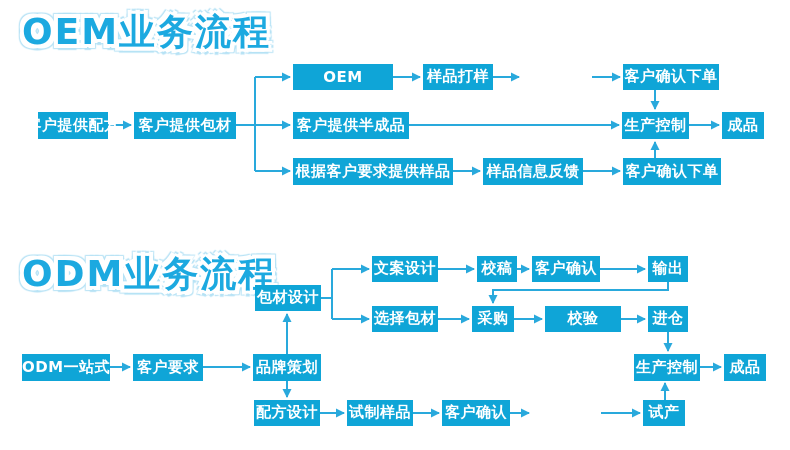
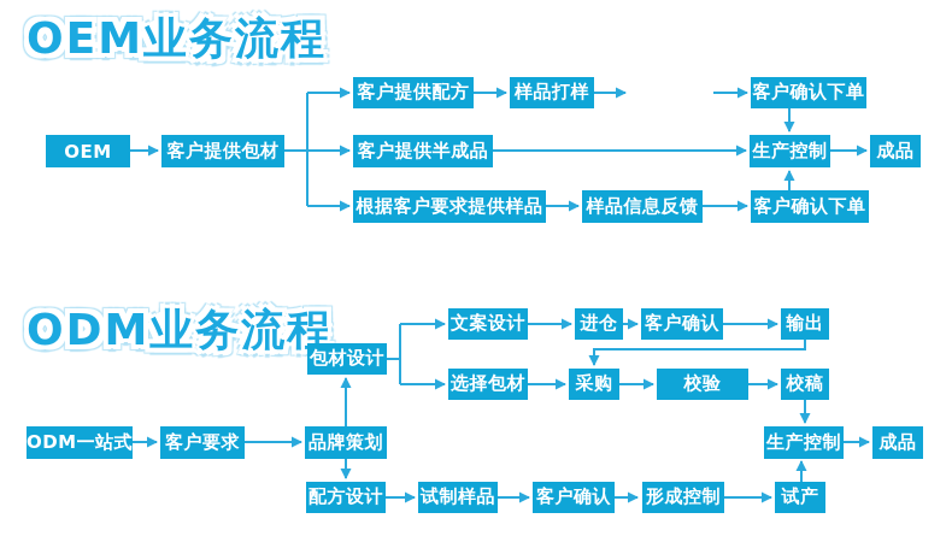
  OEM业务流程
  ODM业务流程
- 客户提供配方
+ OEM
  客户提供包材
- OEM
+ 客户提供配方
  样品打样
  客户确认下单
  客户提供半成品
  生产控制
  成品
  根据客户要求提供样品
  样品信息反馈
  客户确认下单
  ODM一站式
  客户要求
  品牌策划
  包材设计
  文案设计
- 校稿
+ 进仓
  客户确认
  输出
  选择包材
  采购
  校验
- 进仓
+ 校稿
  生产控制
  成品
  配方设计
  试制样品
  客户确认
+ 形成控制
  试产
